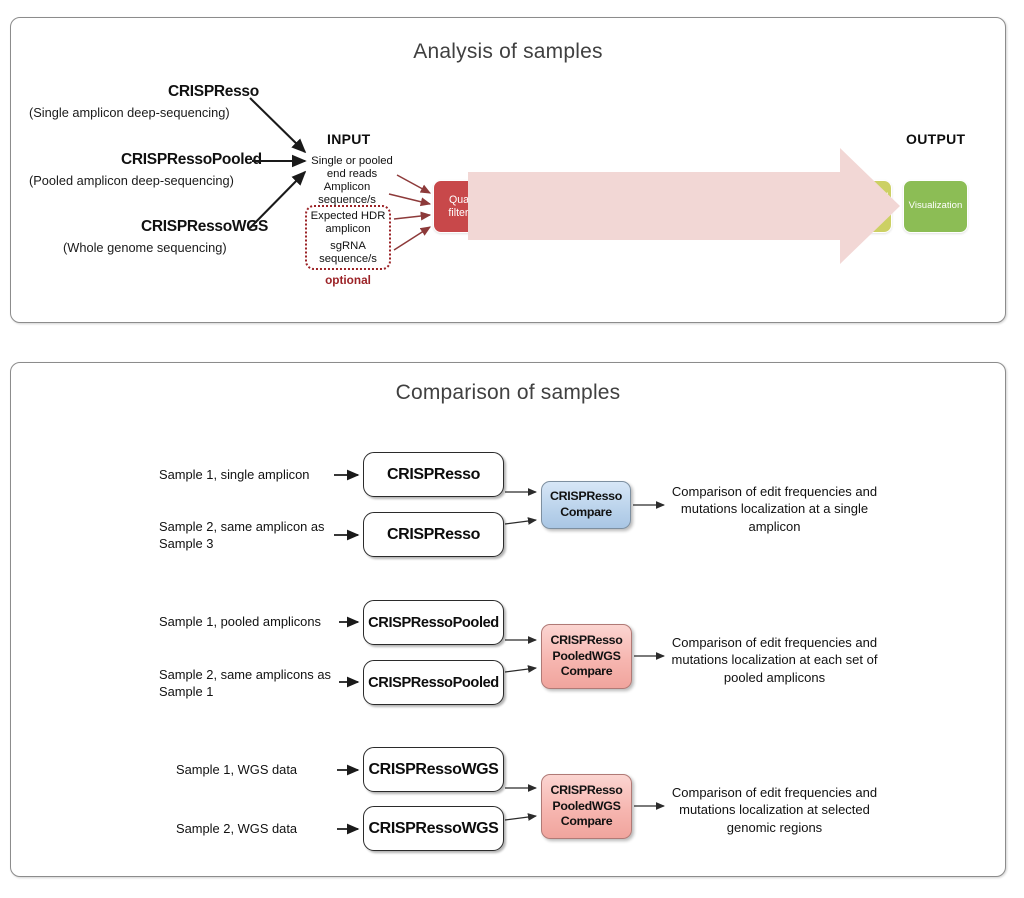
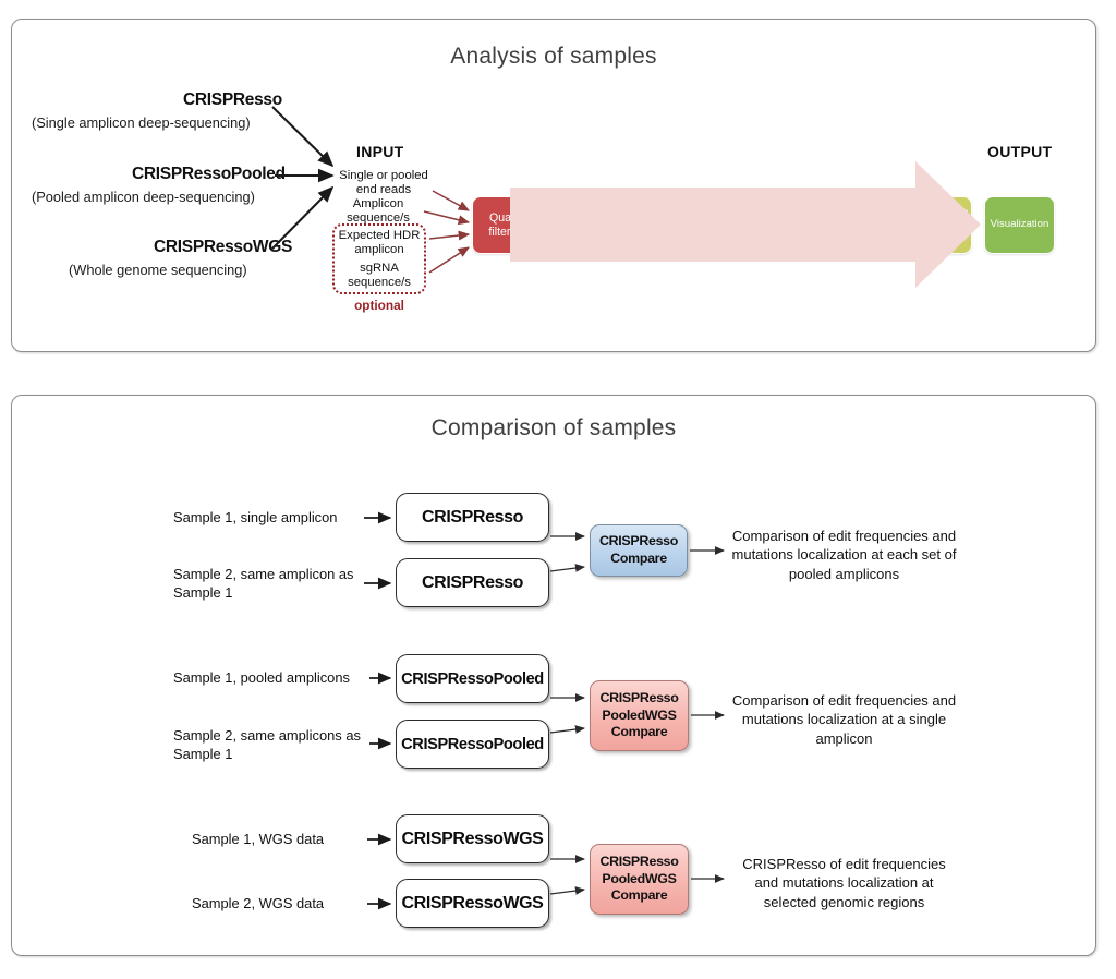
  Analysis of samples
  CRISPResso
  (Single amplicon deep-sequencing)
  CRISPRessoPooled
  (Pooled amplicon deep-sequencing)
  CRISPRessoWS
  (Whole genome sequencing)
  INPUT
  OUTPUT
  Single or pooled end reads
  Amplicon sequence/s
  Expected HDR amplicon
  sgRNA sequence/s
  optional
  Visualization
  Comparison of samples
  Sample 1, single amplicon
- Sample 2, same amplicon as Sample 3
+ Sample 2, same amplicon as Sample 1
  CRISPResso
  CRISPResso
  CRISPResso Compare
- Comparison of edit frequencies and mutations localization at a single amplicon
+ Comparison of edit frequencies and mutations localization at each set of pooled amplicons
  Sample 1, pooled amplicons
  Sample 2, same amplicons as Sample 1
  CRISPRessoPooled
  CRISPRessoPooled
  CRISPResso PooledWGS Compare
- Comparison of edit frequencies and mutations localization at each set of pooled amplicons
+ Comparison of edit frequencies and mutations localization at a single amplicon
  Sample 1, WGS data
  Sample 2, WGS data
  CRISPRessoWGS
  CRISPRessoWGS
  CRISPResso PooledWGS Compare
- Comparison of edit frequencies and mutations localization at selected genomic regions
+ CRISPResso of edit frequencies and mutations localization at selected genomic regions
